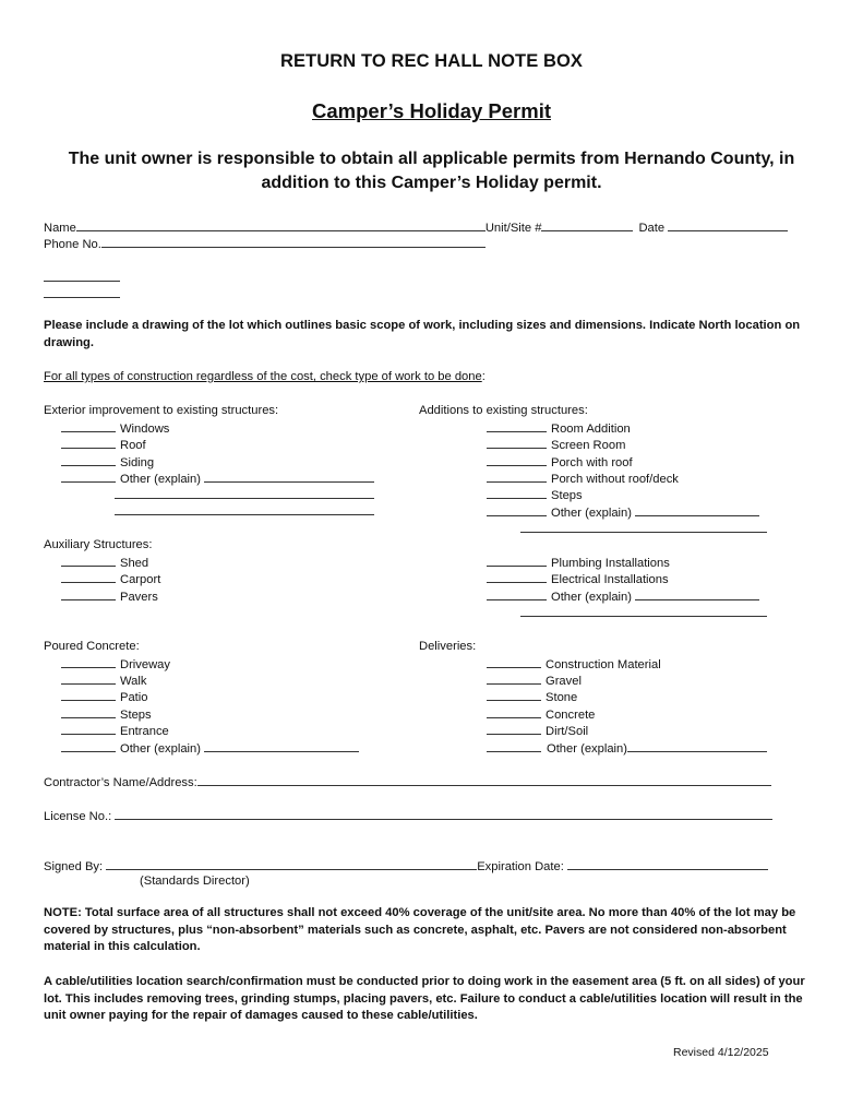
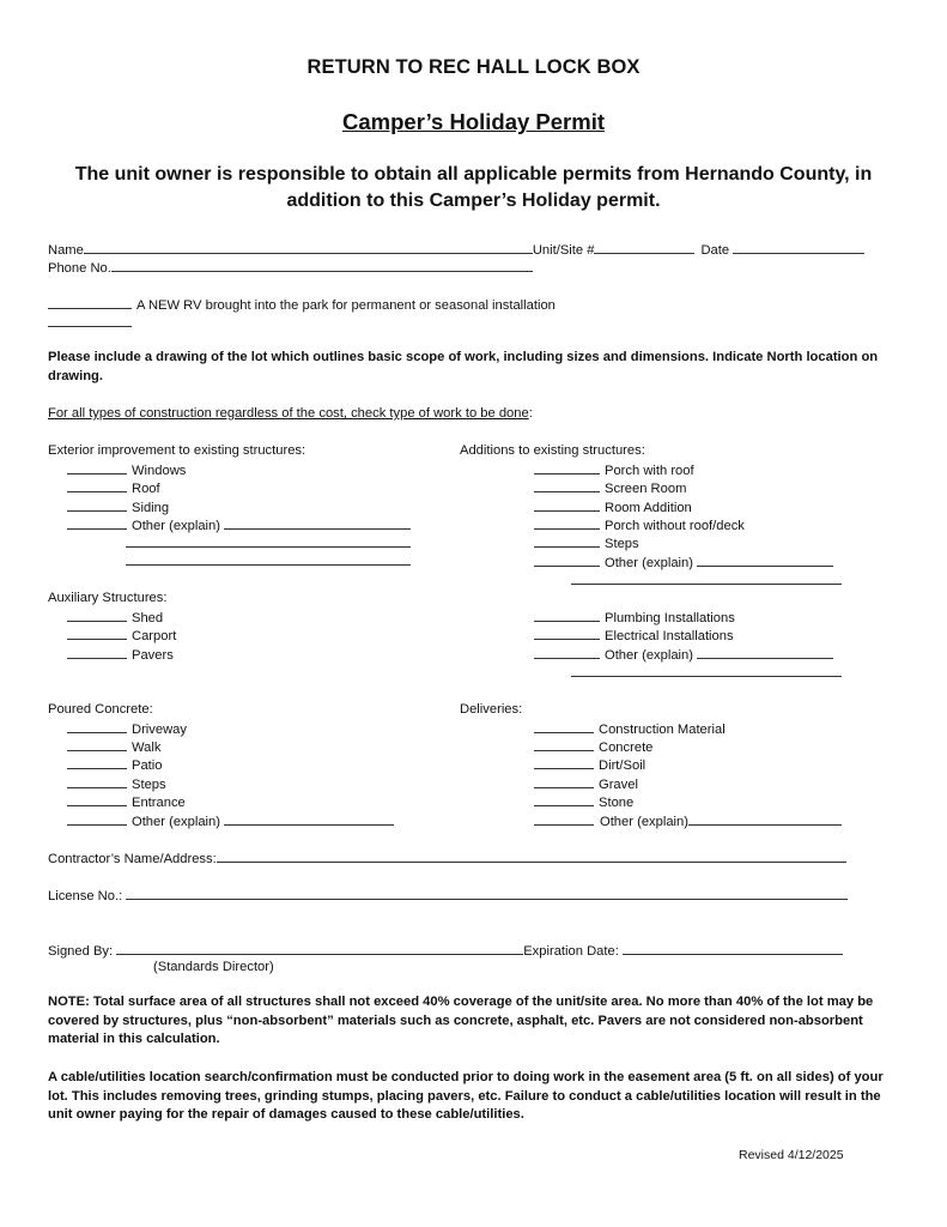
- RETURN TO REC HALL NOTE BOX
+ RETURN TO REC HALL LOCK BOX
  Camper’s Holiday Permit
  The unit owner is responsible to obtain all applicable permits from Hernando County, in addition to this Camper’s Holiday permit.
  Name Unit/Site # Date
  Phone No.
+ A NEW RV brought into the park for permanent or seasonal installation
  Please include a drawing of the lot which outlines basic scope of work, including sizes and dimensions. Indicate North location on drawing.
  For all types of construction regardless of the cost, check type of work to be done:
  Exterior improvement to existing structures:
  Windows
  Roof
  Siding
  Other (explain)
  Additions to existing structures:
- Room Addition
+ Porch with roof
  Screen Room
- Porch with roof
+ Room Addition
  Porch without roof/deck
  Steps
  Other (explain)
  Auxiliary Structures:
  Shed
  Carport
  Pavers
  Plumbing Installations
  Electrical Installations
  Other (explain)
  Poured Concrete:
  Driveway
  Walk
  Patio
  Steps
  Entrance
  Other (explain)
  Deliveries:
  Construction Material
- Gravel
+ Concrete
- Stone
+ Dirt/Soil
- Concrete
+ Gravel
- Dirt/Soil
+ Stone
  Other (explain)
  Contractor’s Name/Address:
  License No.:
  Signed By: Expiration Date:
  (Standards Director)
  NOTE: Total surface area of all structures shall not exceed 40% coverage of the unit/site area. No more than 40% of the lot may be covered by structures, plus “non-absorbent” materials such as concrete, asphalt, etc. Pavers are not considered non-absorbent material in this calculation.
  A cable/utilities location search/confirmation must be conducted prior to doing work in the easement area (5 ft. on all sides) of your lot. This includes removing trees, grinding stumps, placing pavers, etc. Failure to conduct a cable/utilities location will result in the unit owner paying for the repair of damages caused to these cable/utilities.
  Revised 4/12/2025
